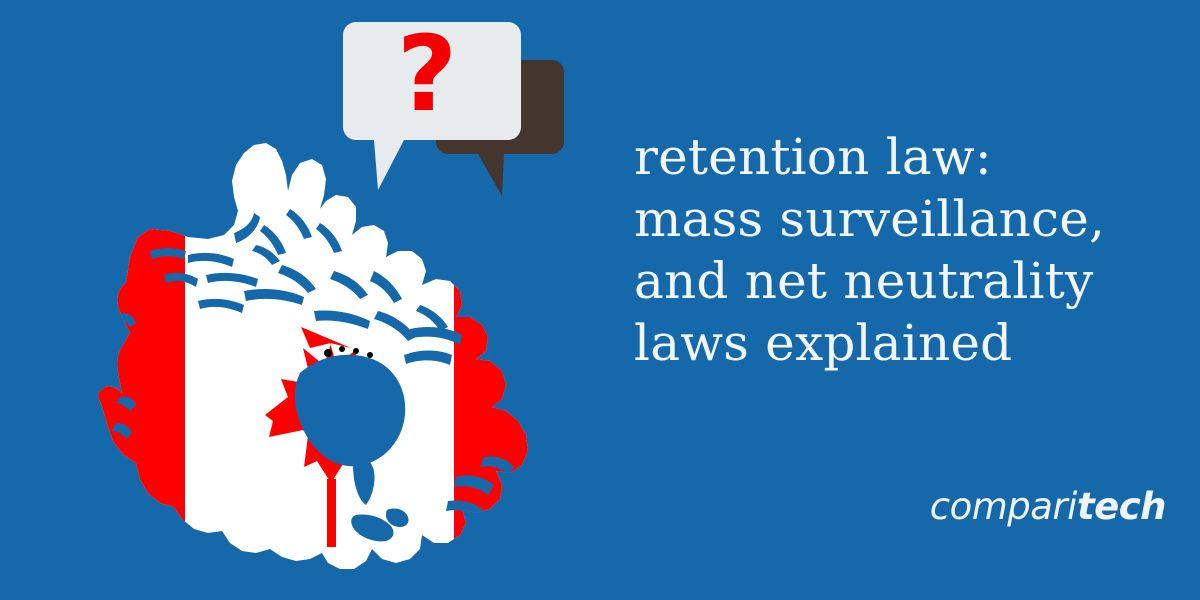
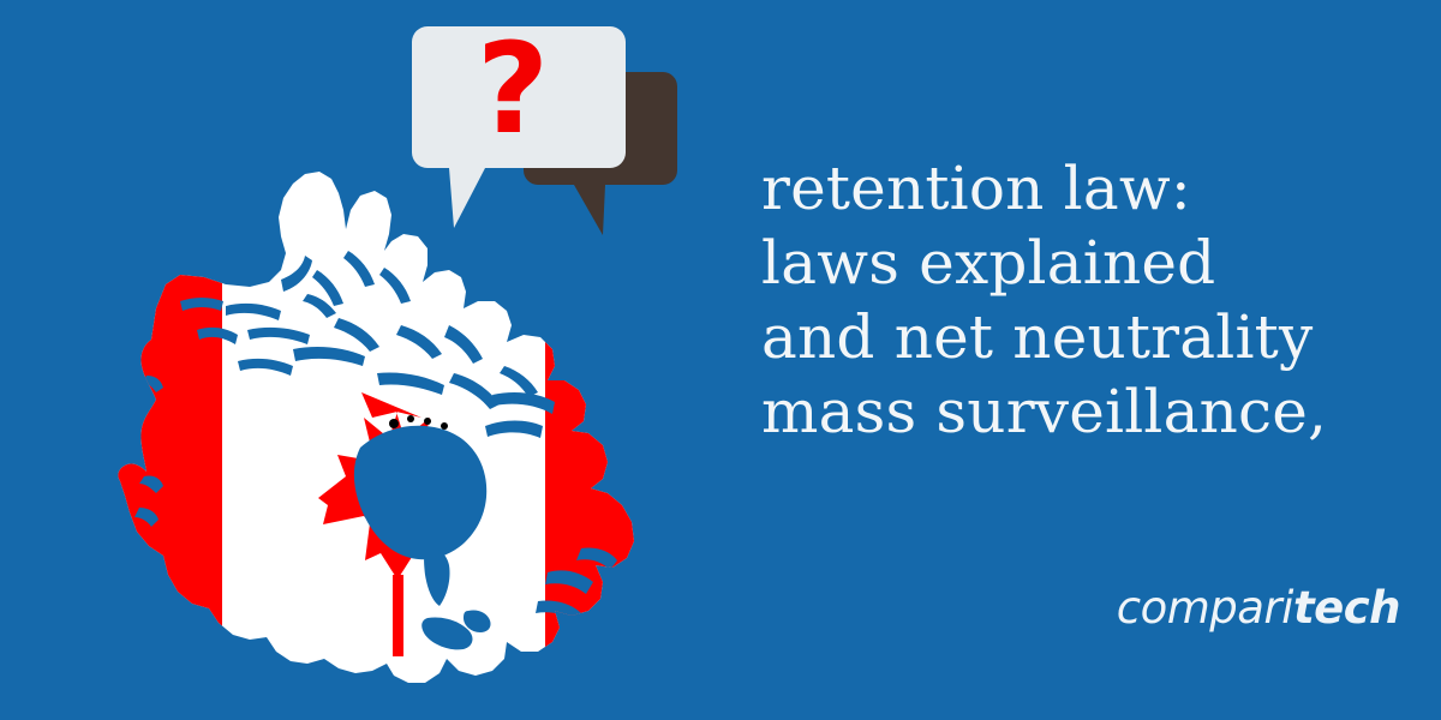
  ?
  retention law:
- mass surveillance,
+ laws explained
  and net neutrality
- laws explained
+ mass surveillance,
  compari
  tech
